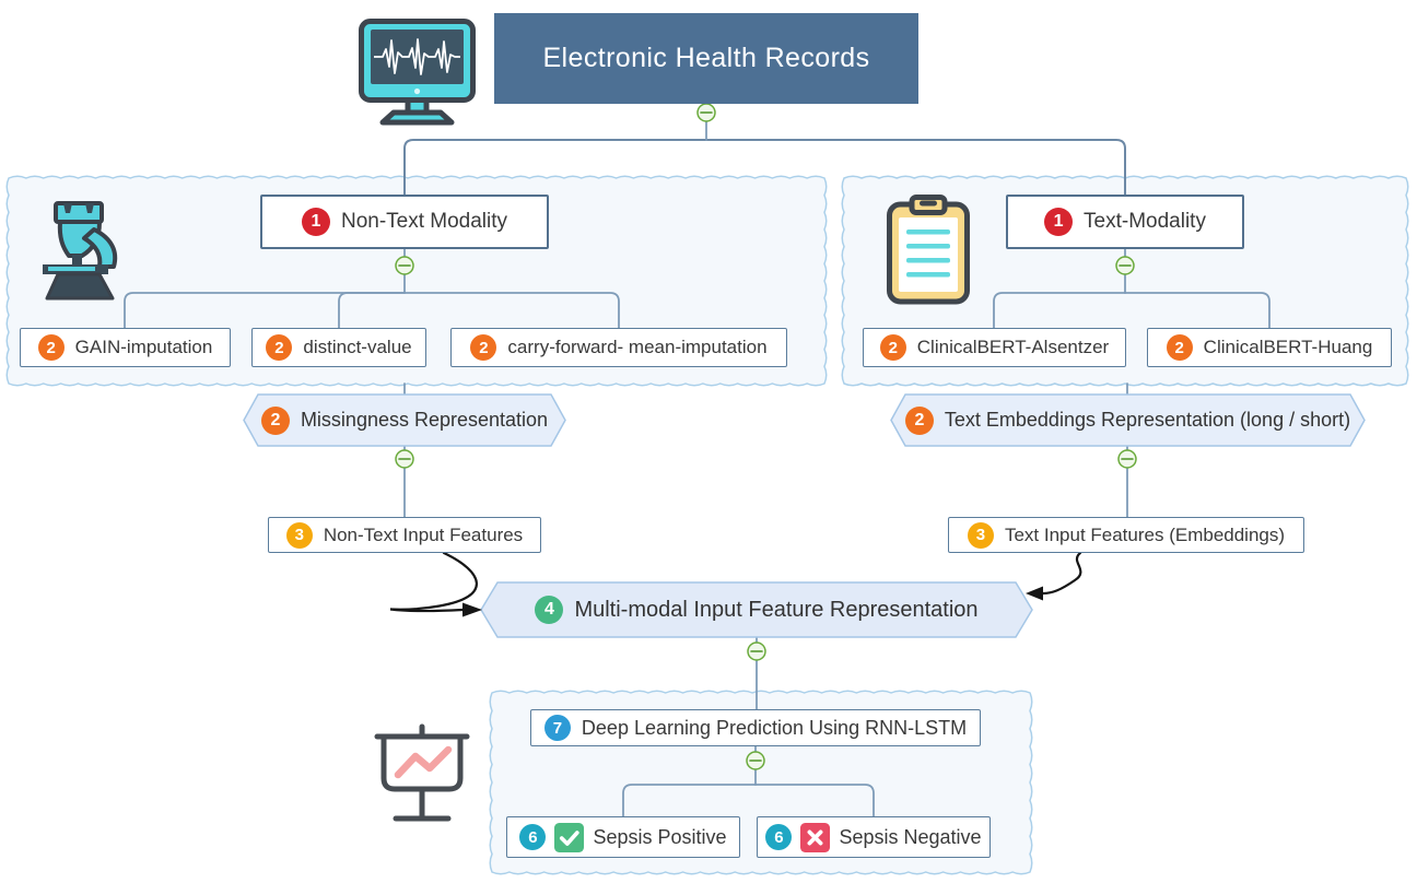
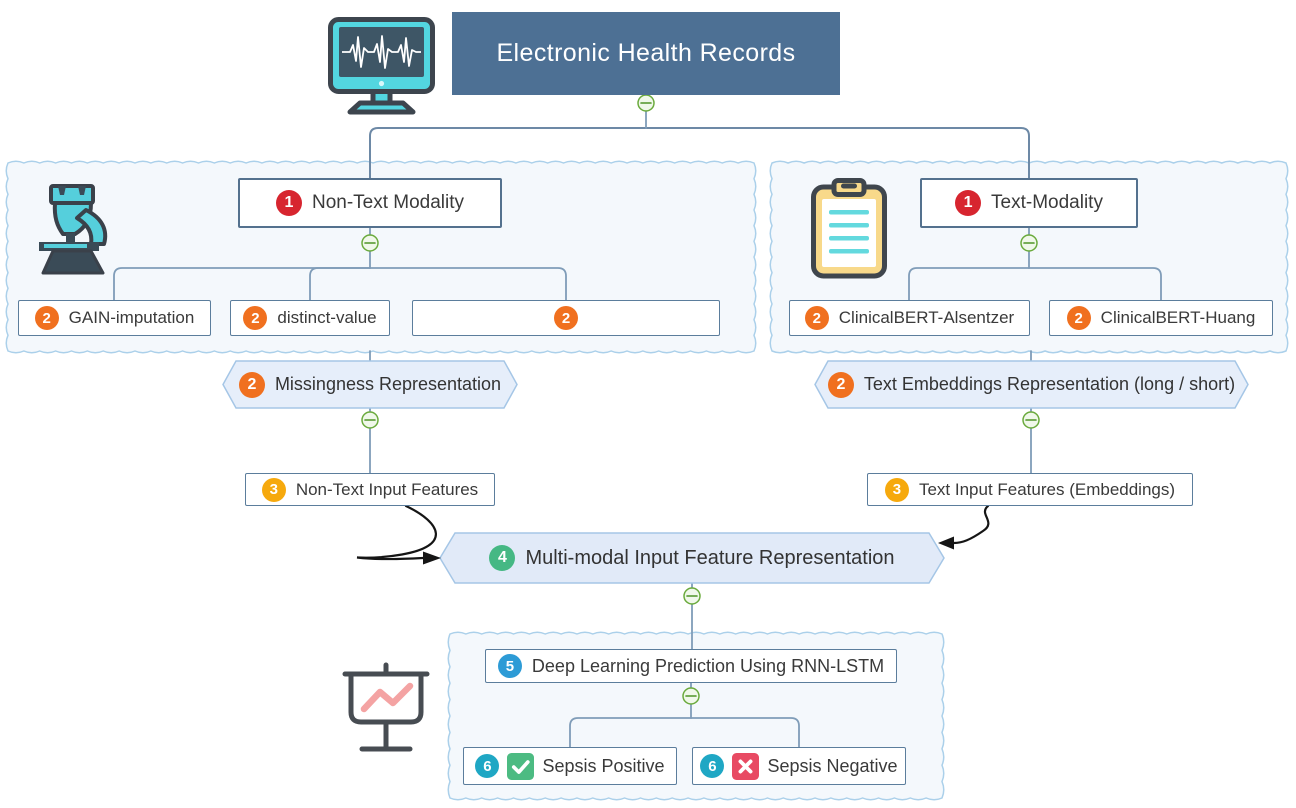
  Electronic Health Records
  1
  Non-Text Modality
  2
  GAIN-imputation
  2
  distinct-value
  2
- carry-forward- mean-imputation
  2
  Missingness Representation
  3
  Non-Text Input Features
  1
  Text-Modality
  2
  ClinicalBERT-Alsentzer
  2
  ClinicalBERT-Huang
  2
  Text Embeddings Representation (long / short)
  3
  Text Input Features (Embeddings)
  4
  Multi-modal Input Feature Representation
- 7
+ 5
  Deep Learning Prediction Using RNN-LSTM
  6
  Sepsis Positive
  6
  Sepsis Negative
